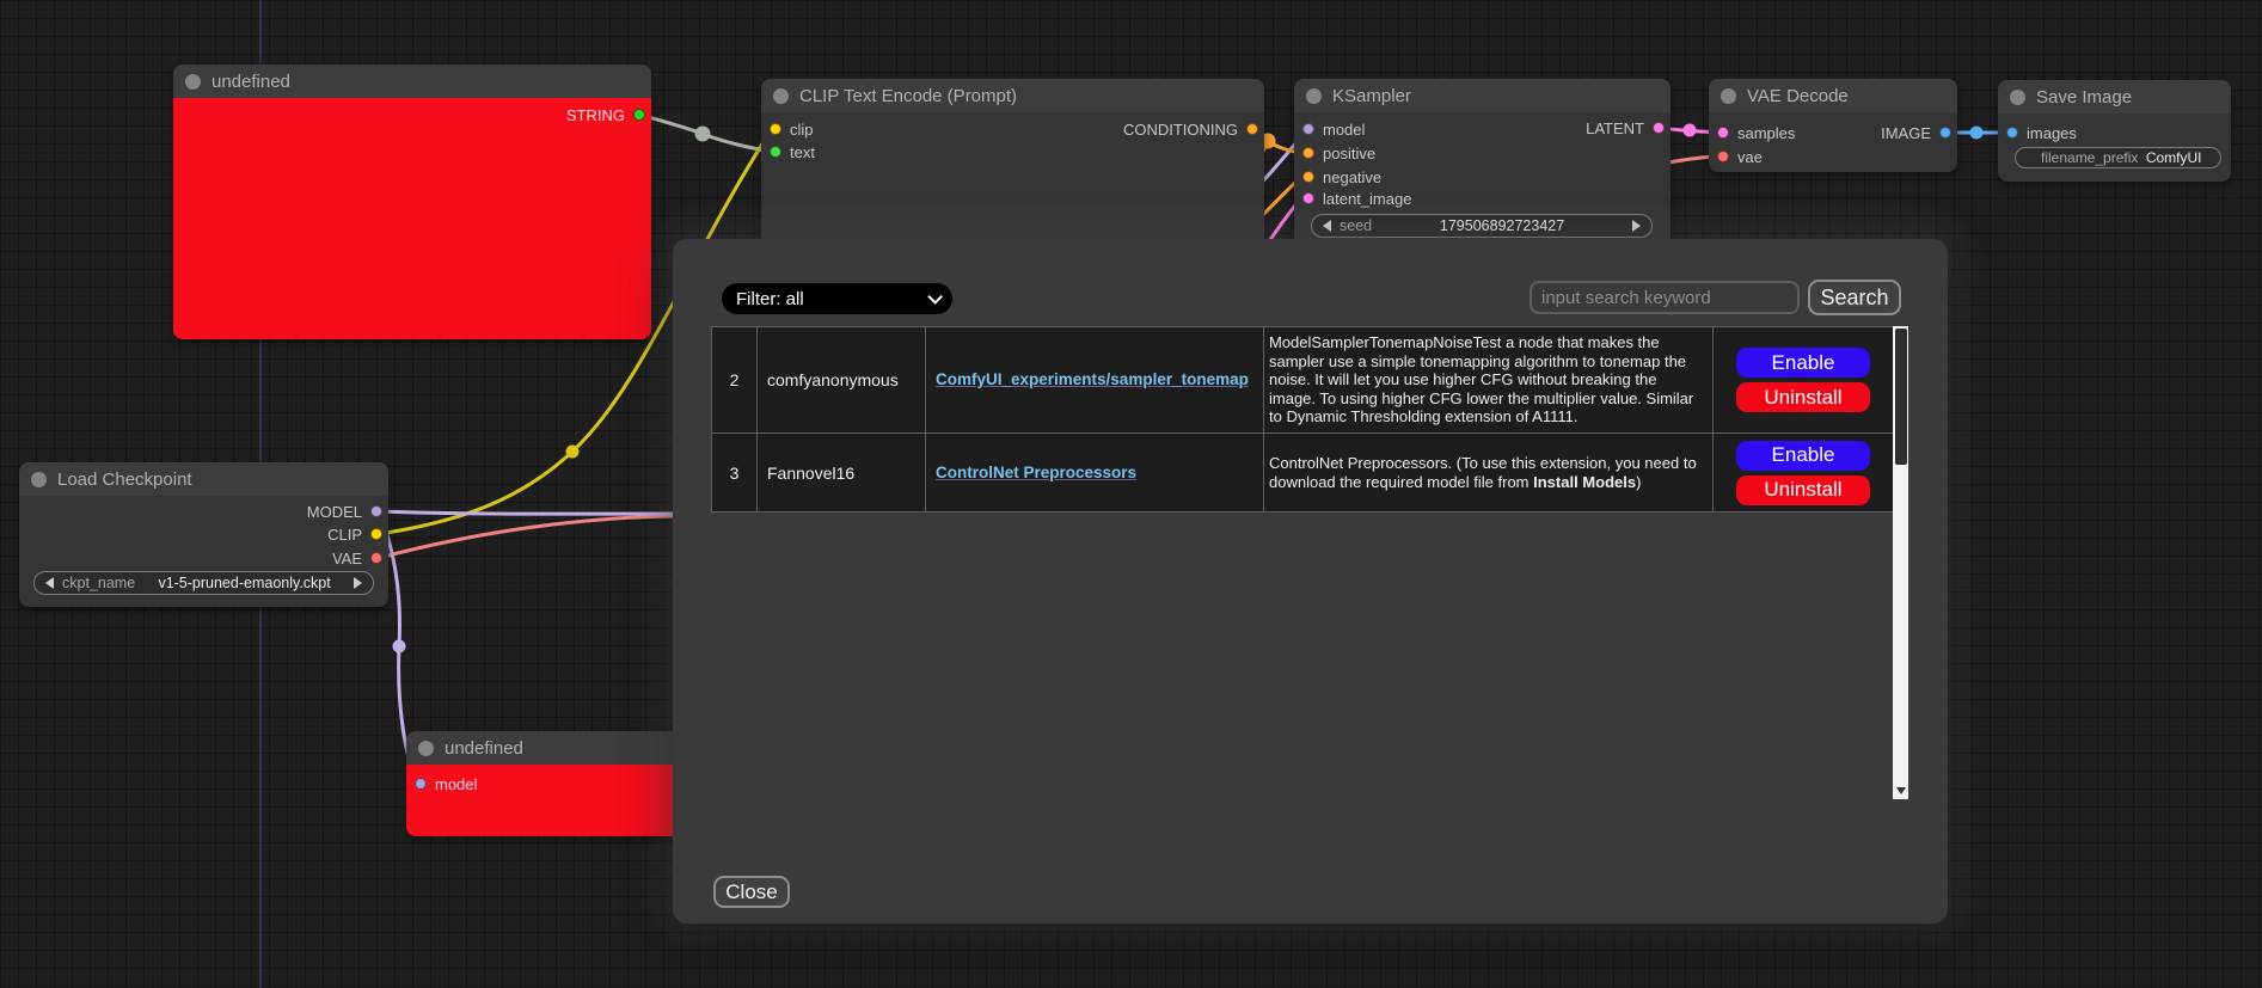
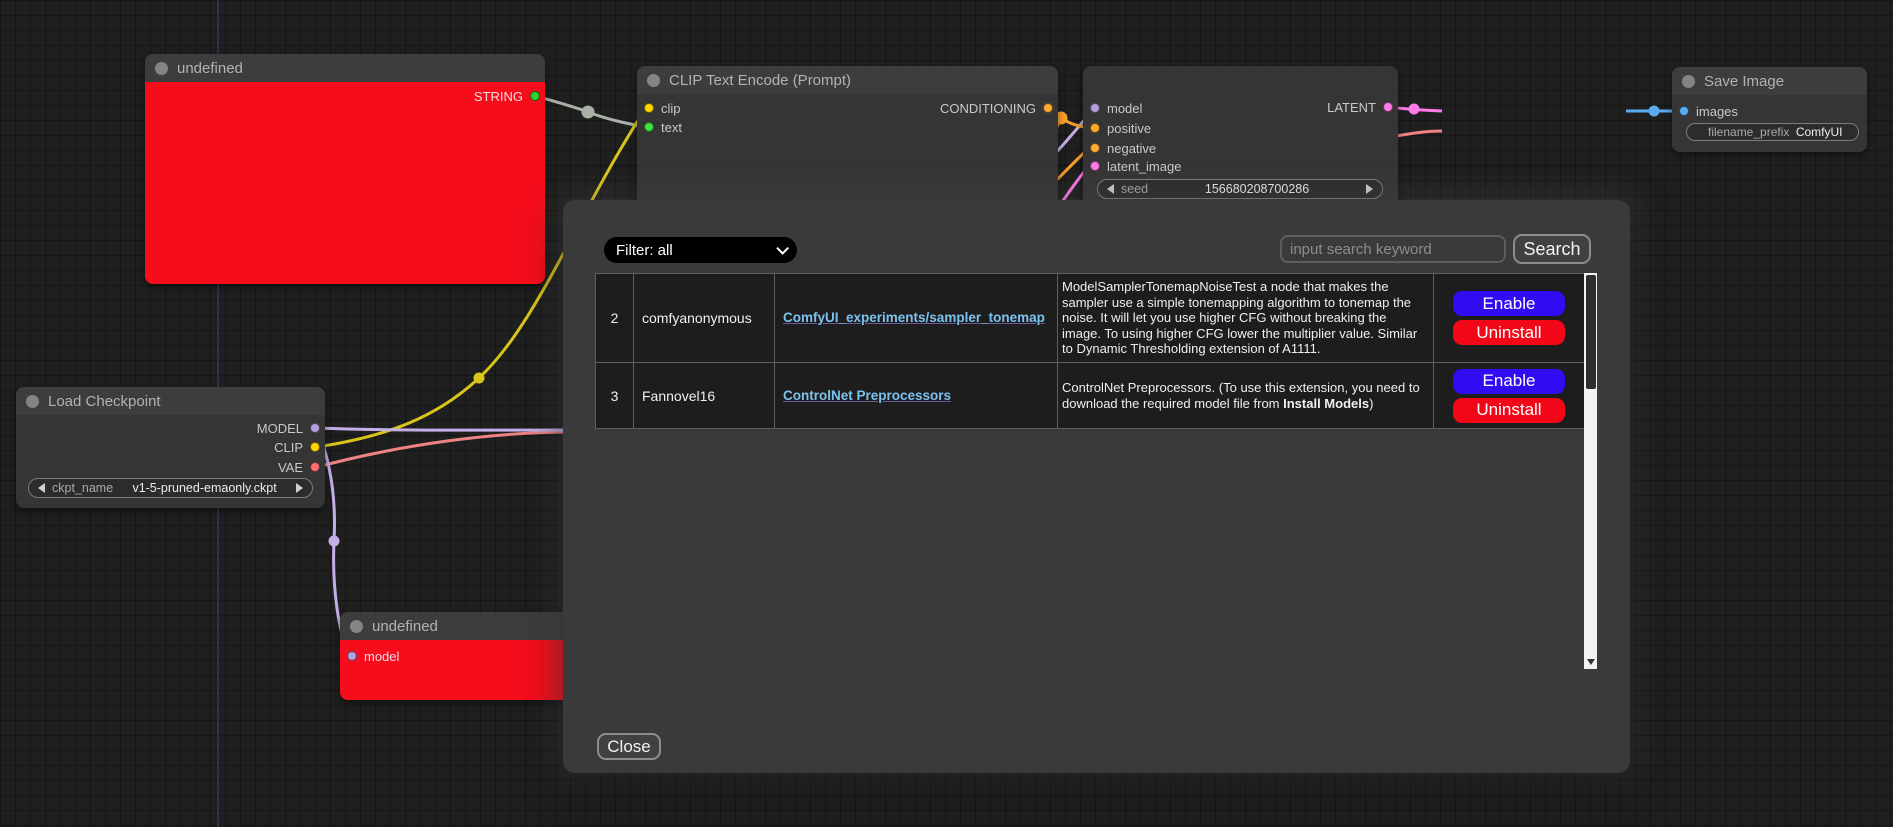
  undefined
  STRING
  CLIP Text Encode (Prompt)
  clip
  text
  CONDITIONING
- KSampler
  model
  positive
  negative
  latent_image
  LATENT
  seed
- 179506892723427
+ 156680208700286
- VAE Decode
- samples
- vae
- IMAGE
  Save Image
  images
  filename_prefix
  ComfyUI
  Load Checkpoint
  MODEL
  CLIP
  VAE
  ckpt_name
  v1-5-pruned-emaonly.ckpt
  undefined
  model
  Filter: all
  input search keyword
  Search
  2	comfyanonymous	ComfyUI_experiments/sampler_tonemap	ModelSamplerTonemapNoiseTest a node that makes the sampler use a simple tonemapping algorithm to tonemap the noise. It will let you use higher CFG without breaking the image. To using higher CFG lower the multiplier value. Similar to Dynamic Thresholding extension of A1111.	Enable Uninstall
  3	Fannovel16	ControlNet Preprocessors	ControlNet Preprocessors. (To use this extension, you need to download the required model file from Install Models)	Enable Uninstall
  Close
